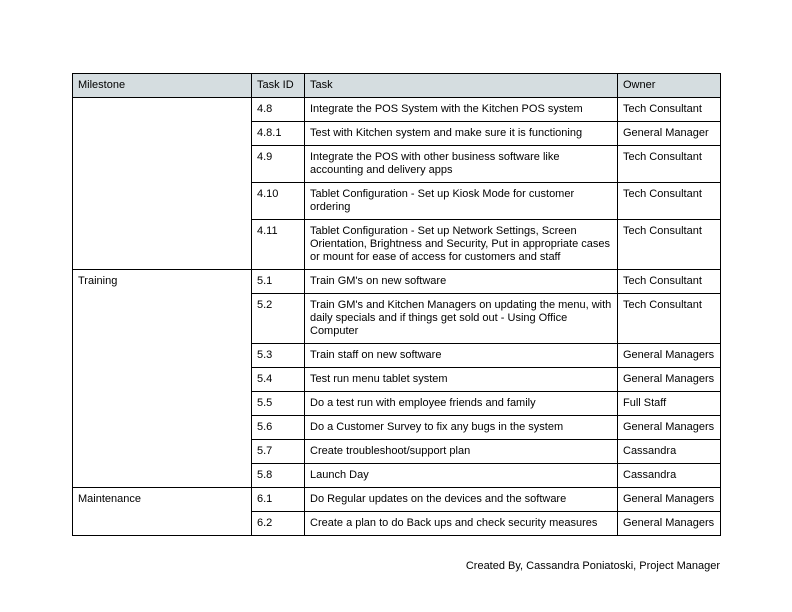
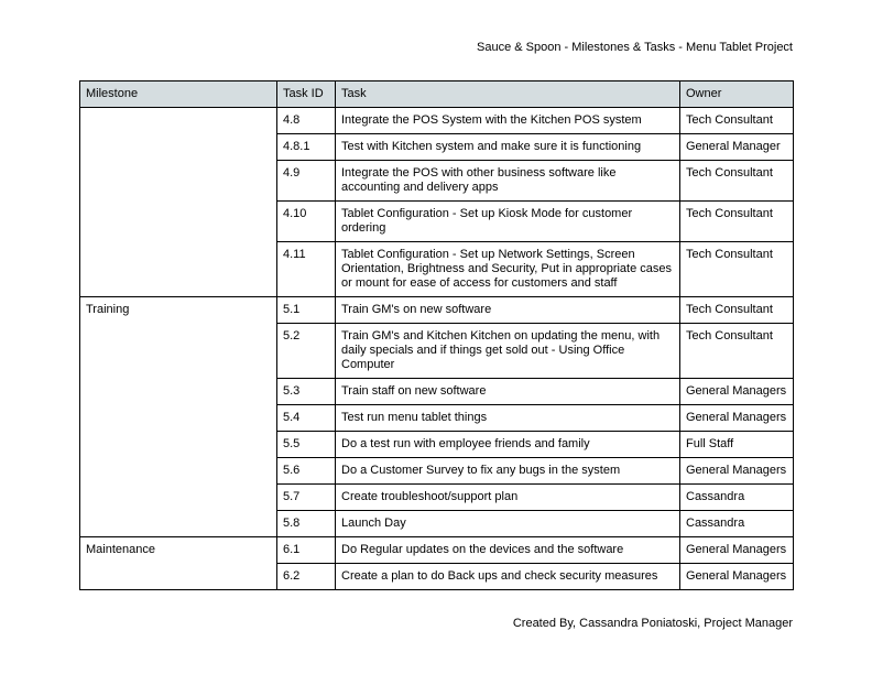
+ Sauce & Spoon - Milestones & Tasks - Menu Tablet Project
  Milestone	Task ID	Task	Owner
  	4.8	Integrate the POS System with the Kitchen POS system	Tech Consultant
  4.8.1	Test with Kitchen system and make sure it is functioning	General Manager
  4.9	Integrate the POS with other business software like accounting and delivery apps	Tech Consultant
  4.10	Tablet Configuration - Set up Kiosk Mode for customer ordering	Tech Consultant
  4.11	Tablet Configuration - Set up Network Settings, Screen Orientation, Brightness and Security, Put in appropriate cases or mount for ease of access for customers and staff	Tech Consultant
  Training	5.1	Train GM's on new software	Tech Consultant
- 5.2	Train GM's and Kitchen Managers on updating the menu, with daily specials and if things get sold out - Using Office Computer	Tech Consultant
+ 5.2	Train GM's and Kitchen Kitchen on updating the menu, with daily specials and if things get sold out - Using Office Computer	Tech Consultant
  5.3	Train staff on new software	General Managers
- 5.4	Test run menu tablet system	General Managers
+ 5.4	Test run menu tablet things	General Managers
  5.5	Do a test run with employee friends and family	Full Staff
  5.6	Do a Customer Survey to fix any bugs in the system	General Managers
  5.7	Create troubleshoot/support plan	Cassandra
  5.8	Launch Day	Cassandra
  Maintenance	6.1	Do Regular updates on the devices and the software	General Managers
  6.2	Create a plan to do Back ups and check security measures	General Managers
  Created By, Cassandra Poniatoski, Project Manager
